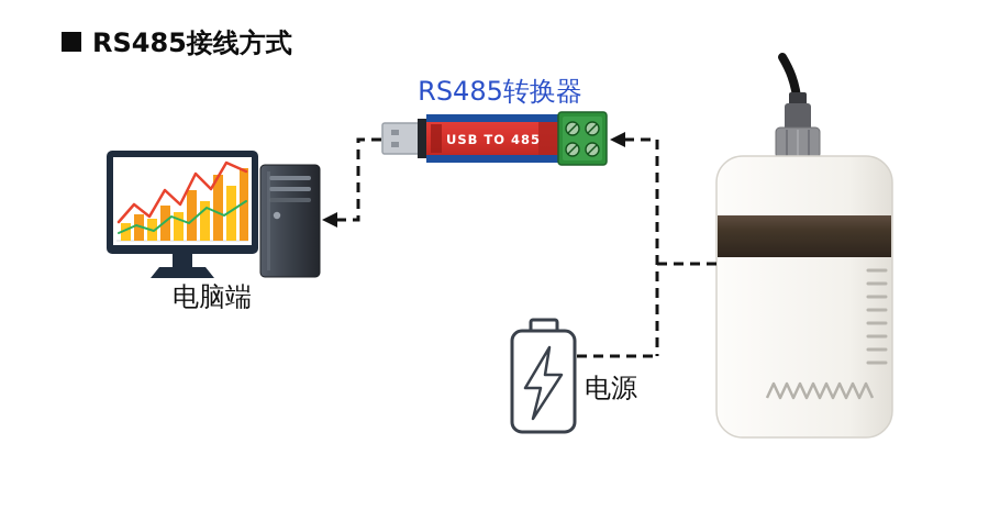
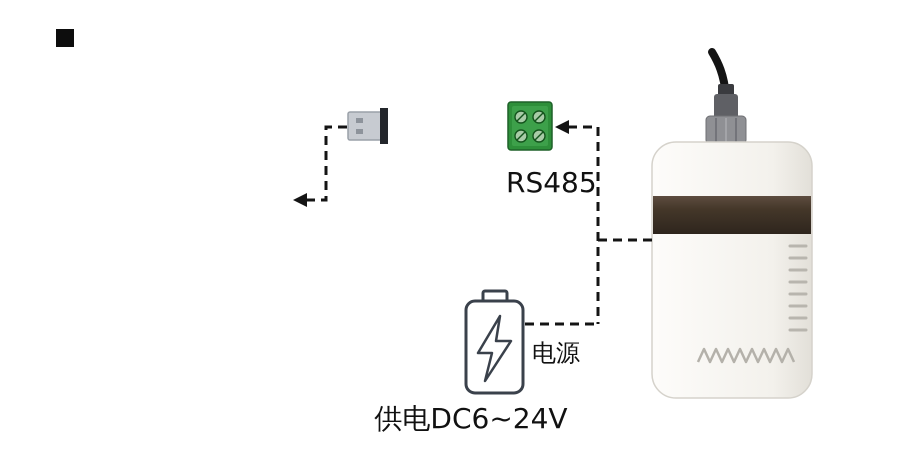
- RS485接线方式
- 电脑端
- RS485转换器
- USB TO 485
  电源
+ 供电DC6~24V
+ RS485
